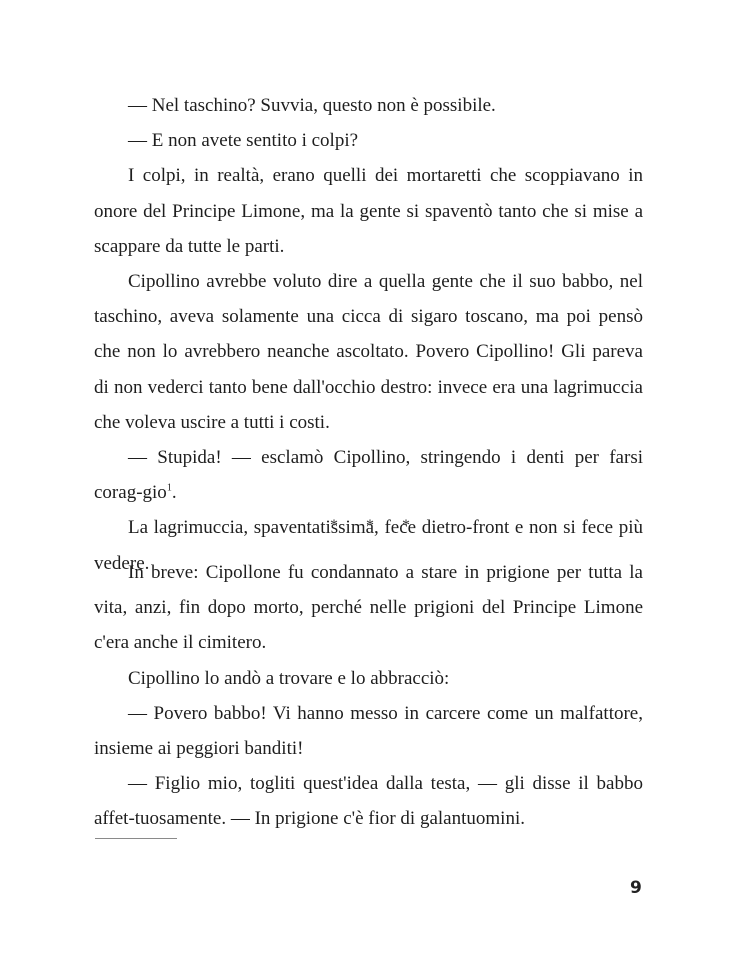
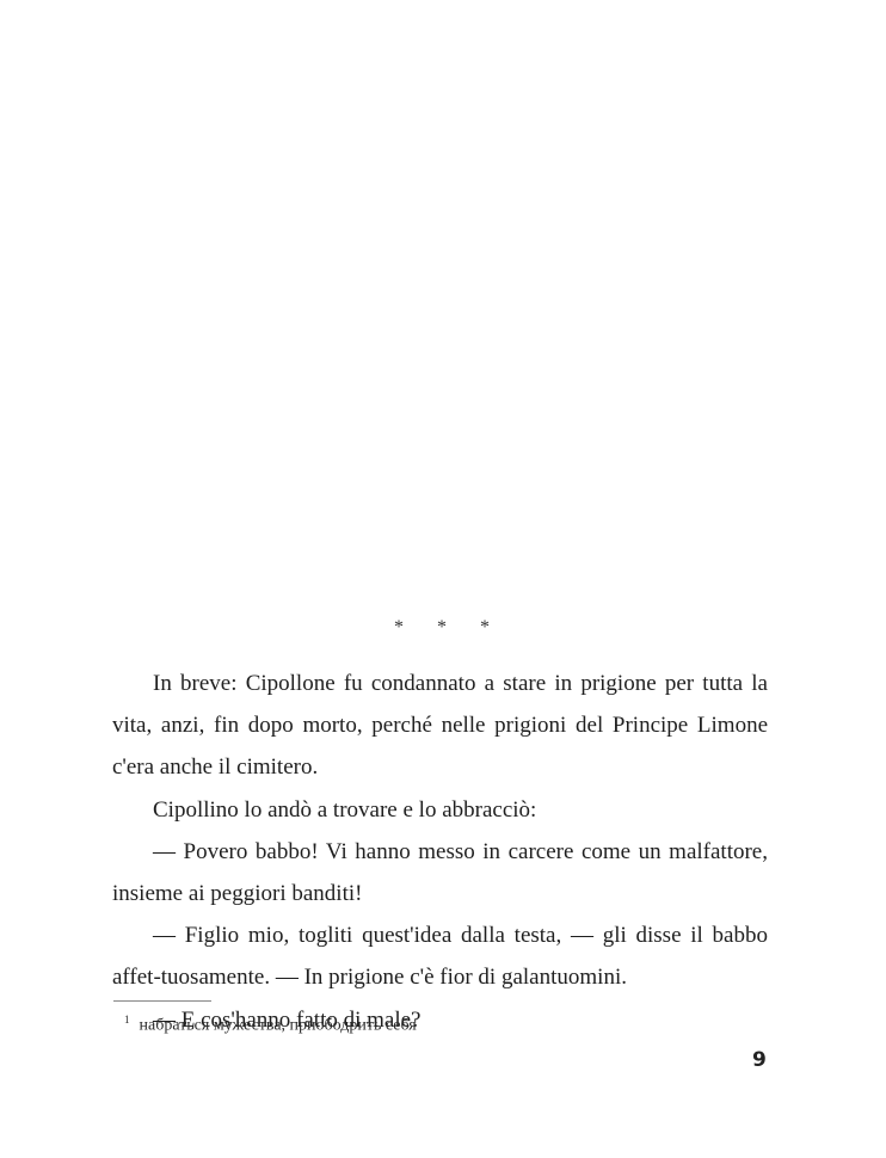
- — Nel taschino? Suvvia, questo non è possibile.
- — E non avete sentito i colpi?
- I colpi, in realtà, erano quelli dei mortaretti che scoppiavano in onore del Principe Limone, ma la gente si spaventò tanto che si mise a scappare da tutte le parti.
- Cipollino avrebbe voluto dire a quella gente che il suo babbo, nel taschino, aveva solamente una cicca di sigaro toscano, ma poi pensò che non lo avrebbero neanche ascoltato. Povero Cipollino! Gli pareva di non vederci tanto bene dall'occhio destro: invece era una lagrimuccia che voleva uscire a tutti i costi.
- — Stupida! — esclamò Cipollino, stringendo i denti per farsi corag-gio1.
- La lagrimuccia, spaventatissima, fece dietro-front e non si fece più vedere.
  * * *
  In breve: Cipollone fu condannato a stare in prigione per tutta la vita, anzi, fin dopo morto, perché nelle prigioni del Principe Limone c'era anche il cimitero.
  Cipollino lo andò a trovare e lo abbracciò:
  — Povero babbo! Vi hanno messo in carcere come un malfattore, insieme ai peggiori banditi!
  — Figlio mio, togliti quest'idea dalla testa, — gli disse il babbo affet-tuosamente. — In prigione c'è fior di galantuomini.
+ — E cos'hanno fatto di male?
+ 1набраться мужества, приободрить себя
  9
